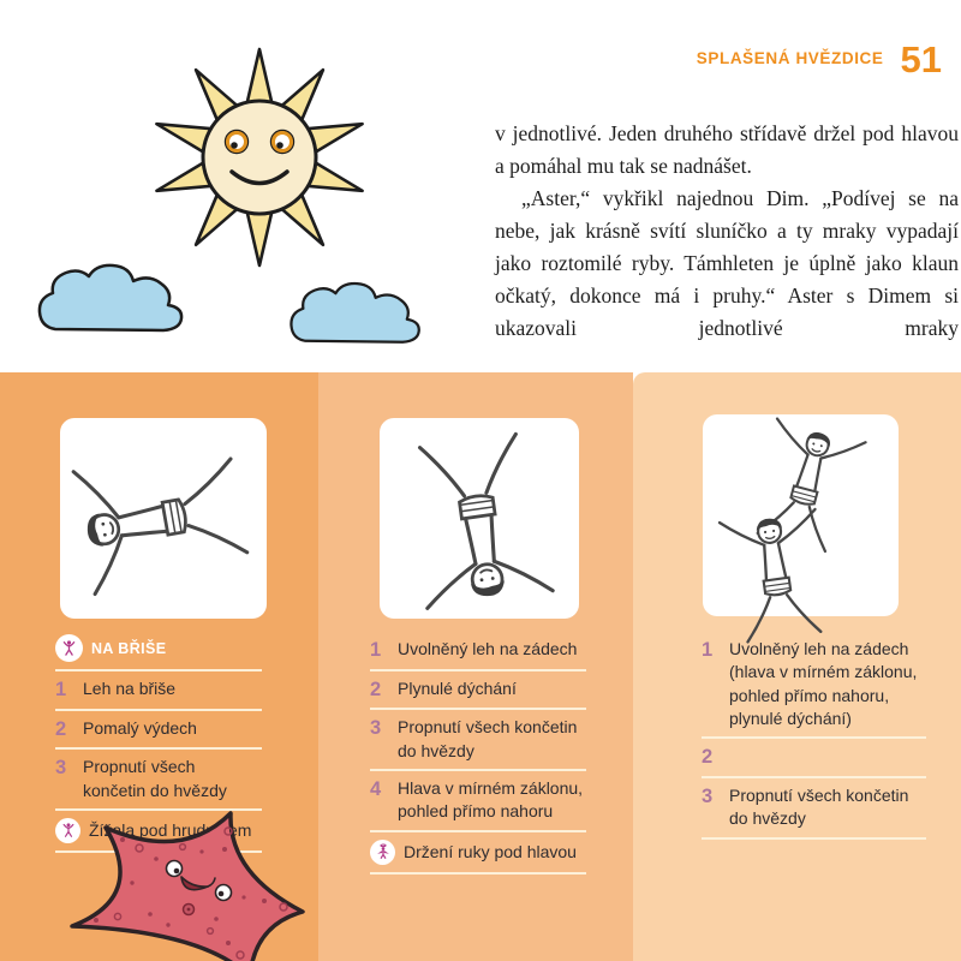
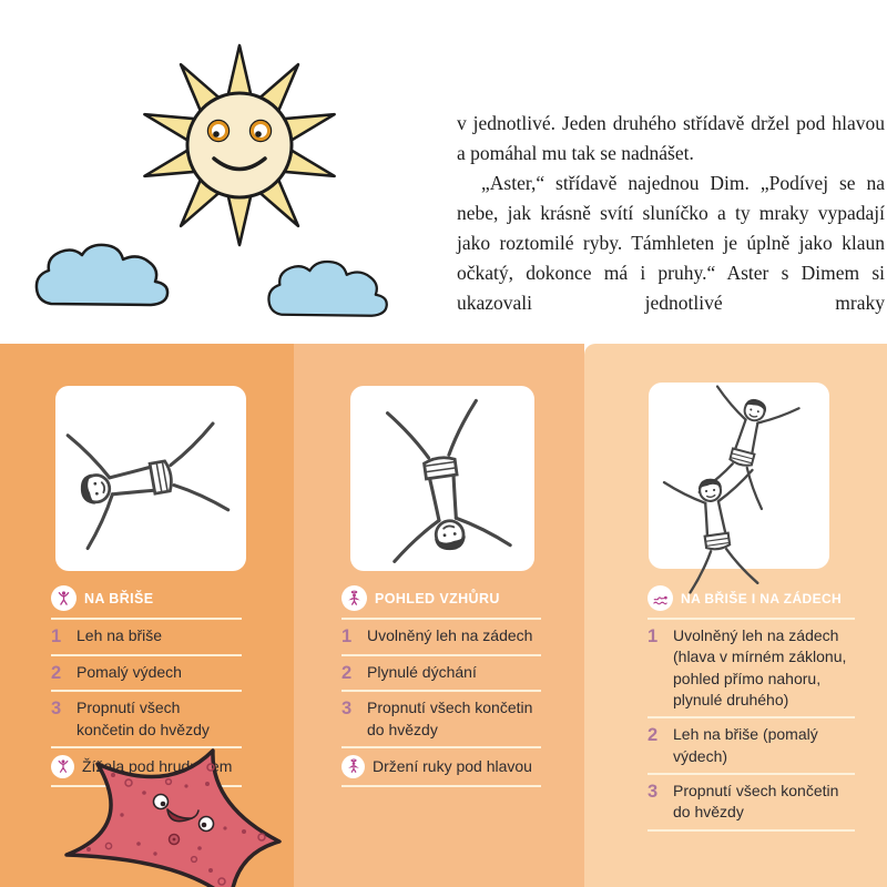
- SPLAŠENÁ HVĚZDICE
- 51
  v jednotlivé. Jeden druhého střídavě držel pod hlavou a pomáhal mu tak se nadnášet.
- „Aster,“ vykřikl najednou Dim. „Podívej se na nebe, jak krásně svítí sluníčko a ty mraky vypadají jako roztomilé ryby. Támhleten je úplně jako klaun očkatý, dokonce má i pruhy.“ Aster s Dimem si ukazovali jednotlivé mraky
+ „Aster,“ střídavě najednou Dim. „Podívej se na nebe, jak krásně svítí sluníčko a ty mraky vypadají jako roztomilé ryby. Támhleten je úplně jako klaun očkatý, dokonce má i pruhy.“ Aster s Dimem si ukazovali jednotlivé mraky
  NA BŘIŠE
  1
  Leh na břiše
  2
  Pomalý výdech
  3
  Propnutí všech končetin do hvězdy
+ POHLED VZHŮRU
  1
  Uvolněný leh na zádech
  2
  Plynulé dýchání
  3
  Propnutí všech končetin do hvězdy
- 4
- Hlava v mírném záklonu, pohled přímo nahoru
  Držení ruky pod hlavou
+ NA BŘIŠE I NA ZÁDECH
  1
- Uvolněný leh na zádech (hlava v mírném záklonu, pohled přímo nahoru, plynulé dýchání)
+ Uvolněný leh na zádech (hlava v mírném záklonu, pohled přímo nahoru, plynulé druhého)
  2
+ Leh na břiše (pomalý výdech)
  3
  Propnutí všech končetin do hvězdy
